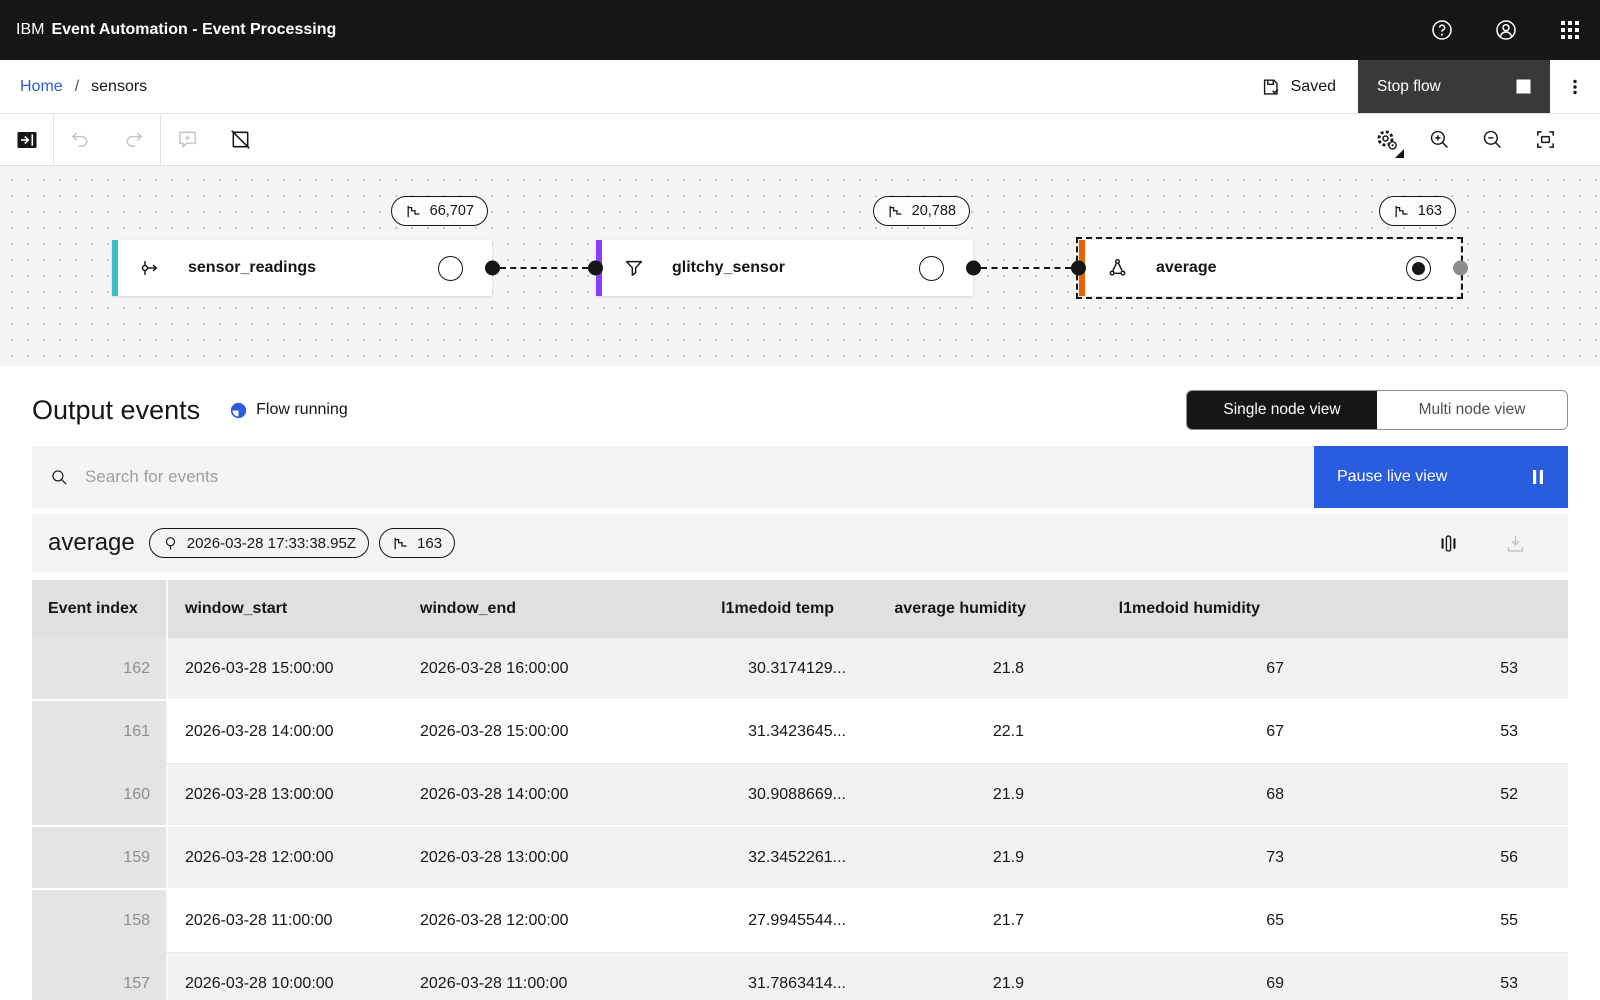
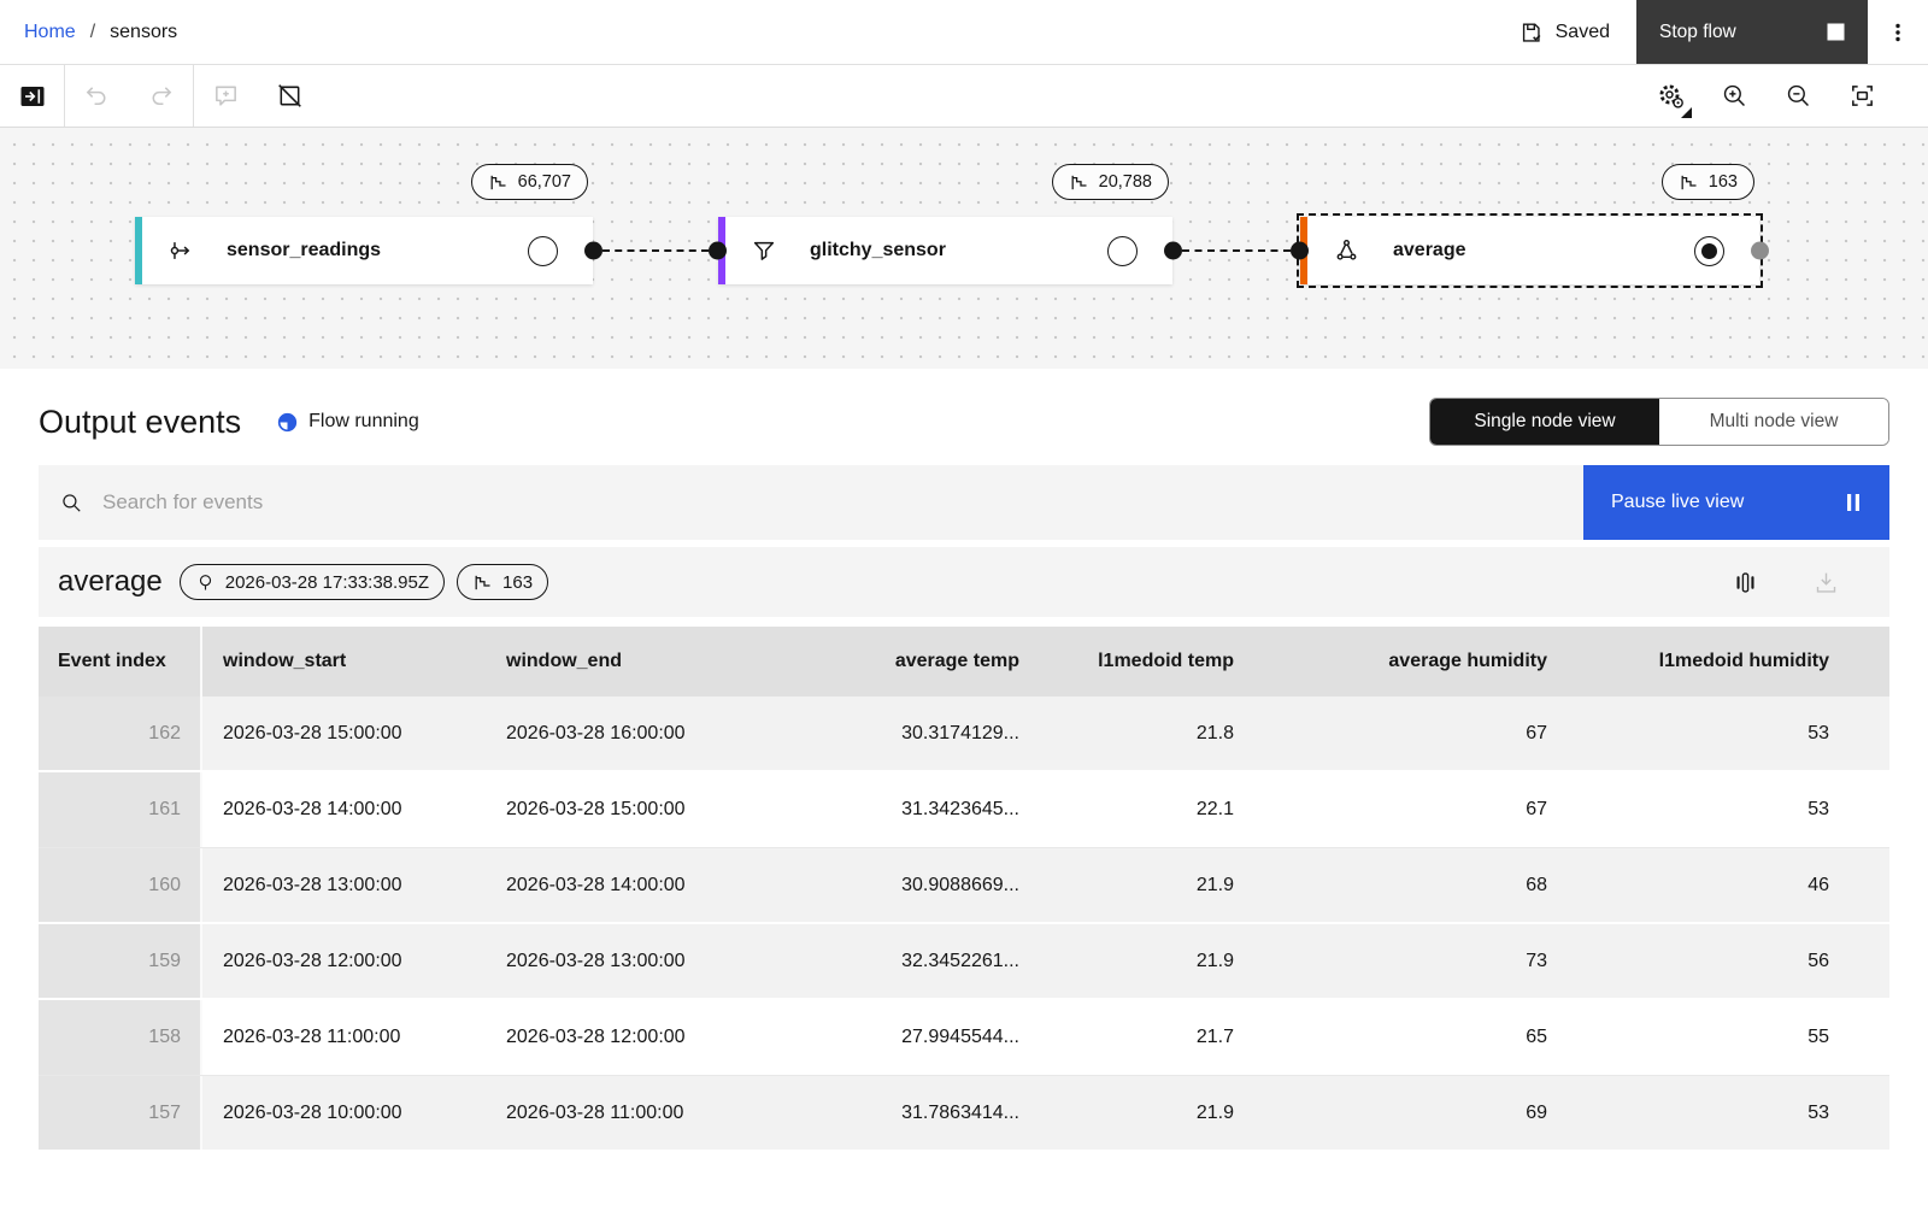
- IBM Event Automation - Event Processing
  Home
  /
  sensors
  Saved
  Stop flow
  66,707
  20,788
  163
  sensor_readings
  glitchy_sensor
  average
  Output events
  Flow running
  Single node view
  Multi node view
  Search for events
  Pause live view
  average
  2026-03-28 17:33:38.95Z
  163
  Event index
  window_start
  window_end
+ average temp
  l1medoid temp
  average humidity
  l1medoid humidity
  162
  2026-03-28 15:00:00
  2026-03-28 16:00:00
  30.3174129...
  21.8
  67
  53
  161
  2026-03-28 14:00:00
  2026-03-28 15:00:00
  31.3423645...
  22.1
  67
  53
  160
  2026-03-28 13:00:00
  2026-03-28 14:00:00
  30.9088669...
  21.9
  68
- 52
+ 46
  159
  2026-03-28 12:00:00
  2026-03-28 13:00:00
  32.3452261...
  21.9
  73
  56
  158
  2026-03-28 11:00:00
  2026-03-28 12:00:00
  27.9945544...
  21.7
  65
  55
  157
  2026-03-28 10:00:00
  2026-03-28 11:00:00
  31.7863414...
  21.9
  69
  53
